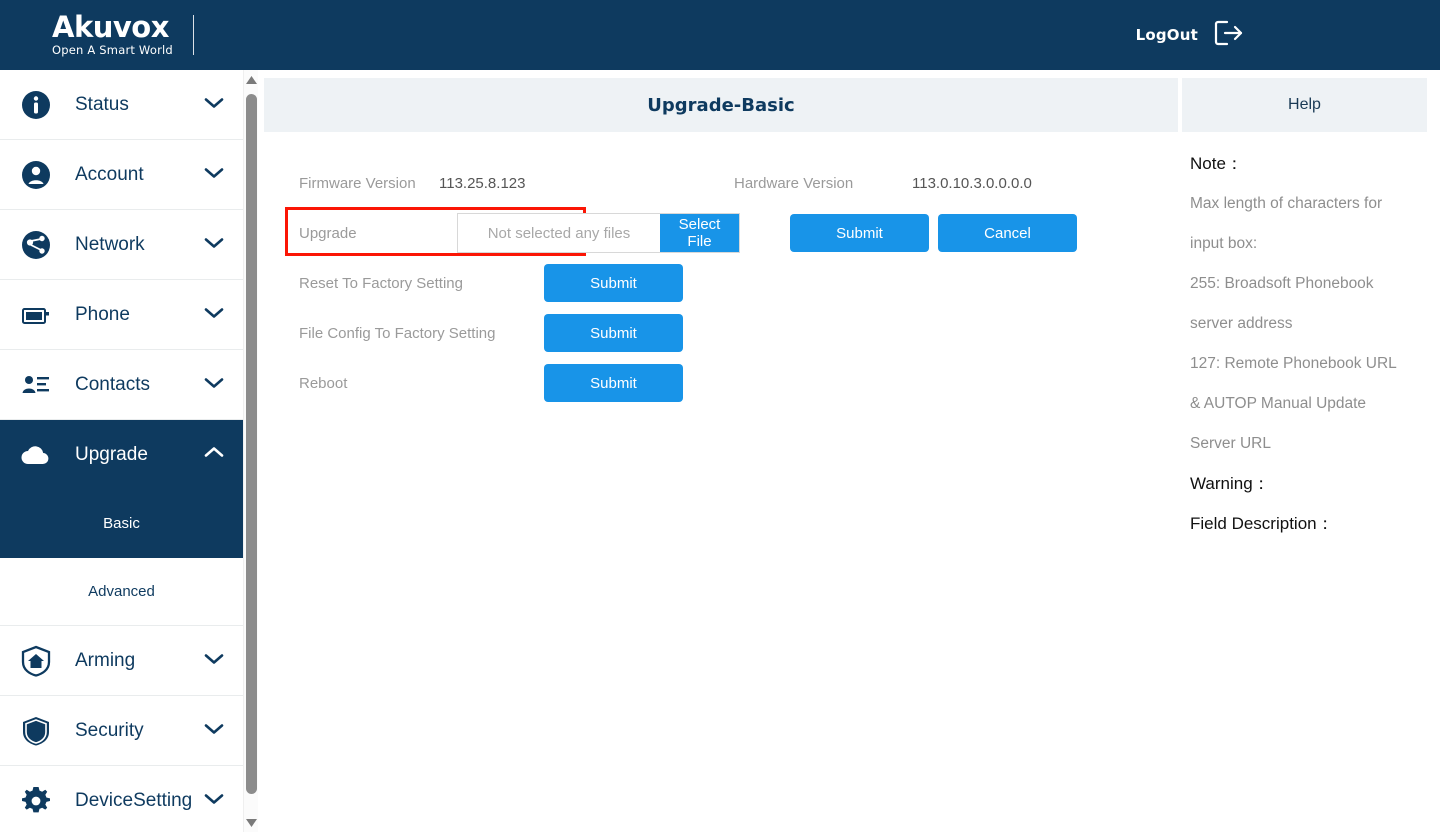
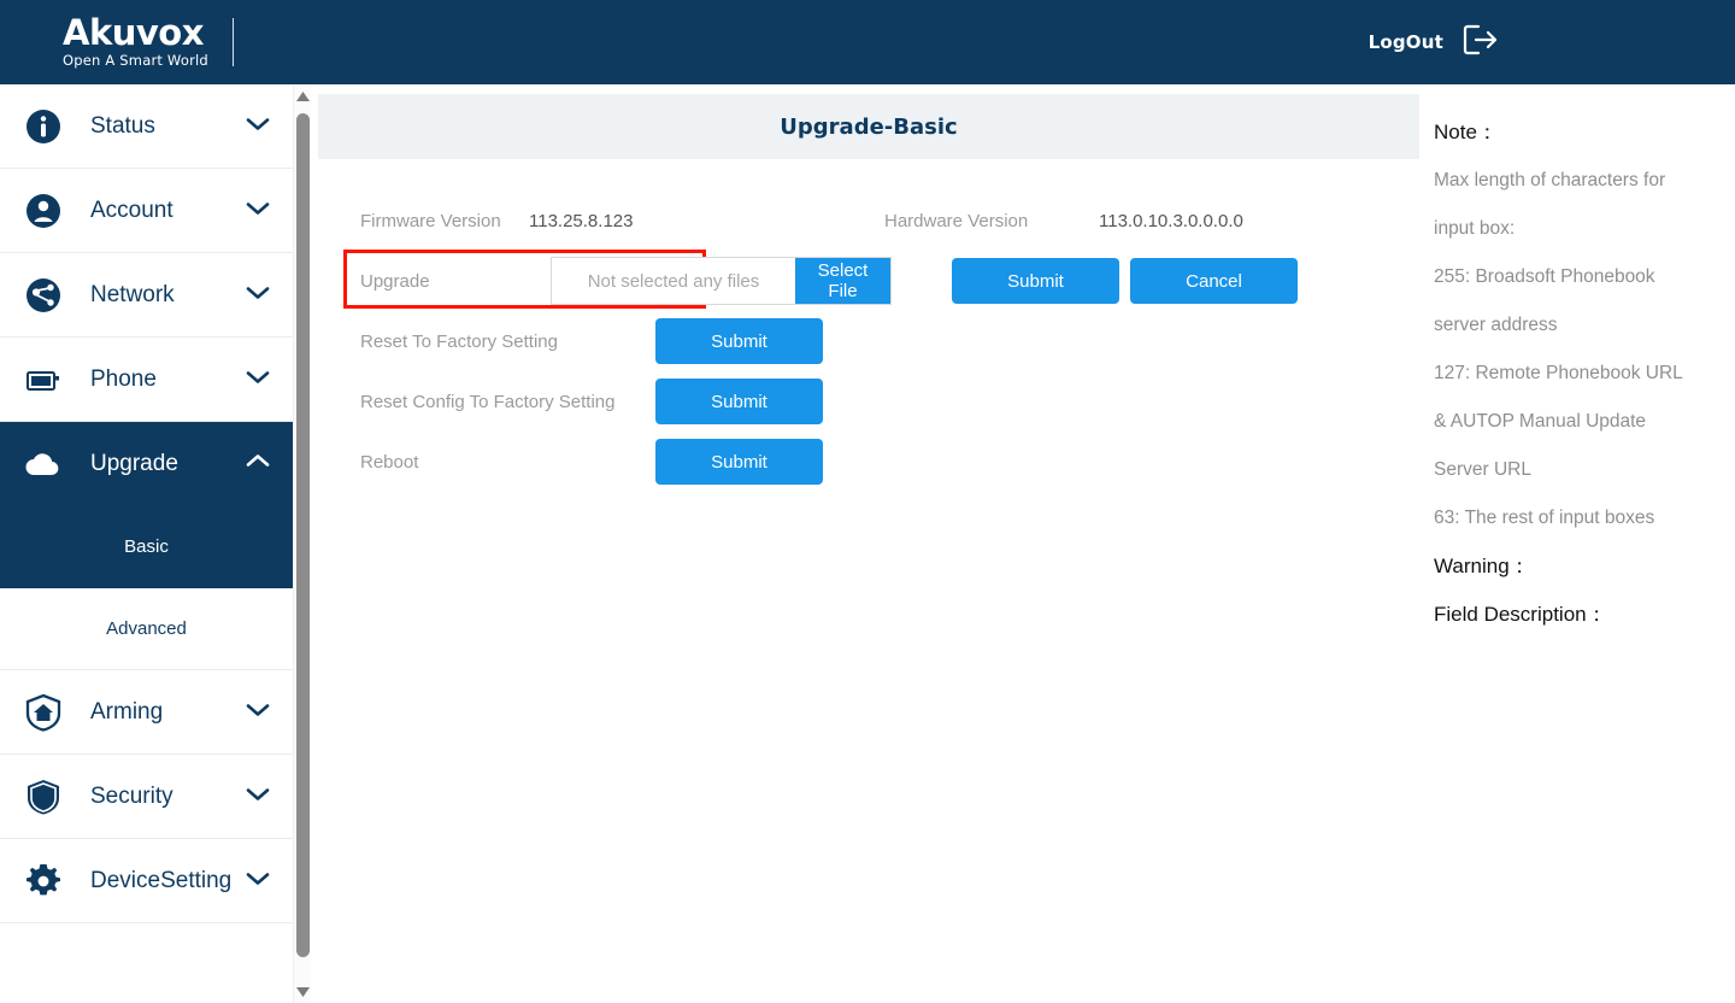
  Akuvox
  Open A Smart World
  LogOut
  Status
  Account
  Network
  Phone
- Contacts
  Upgrade
  Basic
  Advanced
  Arming
  Security
  DeviceSetting
  Upgrade-Basic
  Firmware Version
  113.25.8.123
  Hardware Version
  113.0.10.3.0.0.0.0
  Upgrade
  Not selected any files
  Select File
  Submit
  Cancel
  Reset To Factory Setting
  Submit
- File Config To Factory Setting
+ Reset Config To Factory Setting
  Submit
  Reboot
  Submit
- Help
  Note：
  Max length of characters for
  input box:
  255: Broadsoft Phonebook
  server address
  127: Remote Phonebook URL
  & AUTOP Manual Update
  Server URL
+ 63: The rest of input boxes
  Warning：
  Field Description：
